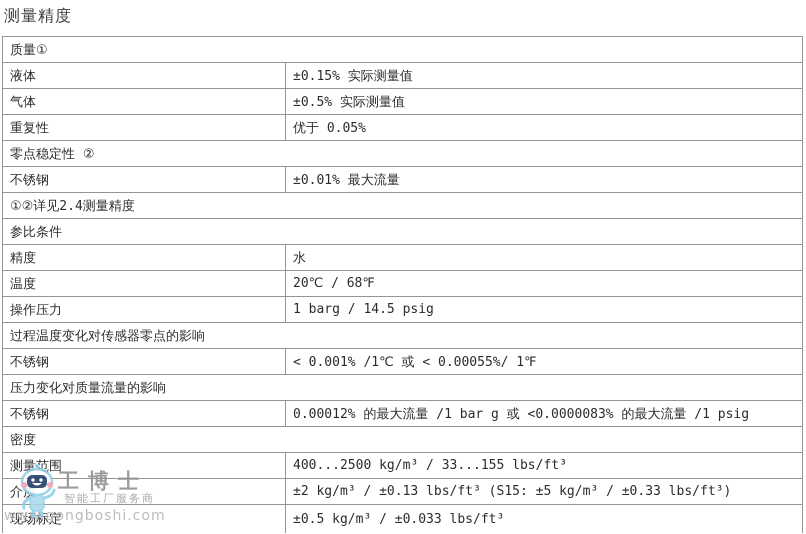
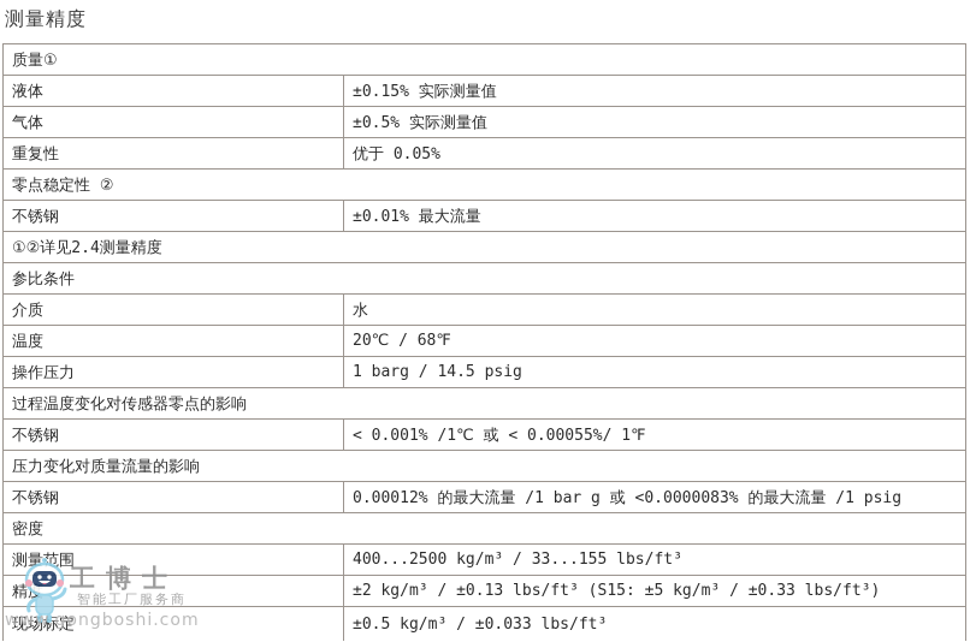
  测量精度
  质量①
  液体
  ±0.15% 实际测量值
  气体
  ±0.5% 实际测量值
  重复性
  优于 0.05%
  零点稳定性 ②
  不锈钢
  ±0.01% 最大流量
  ①②详见2.4测量精度
  参比条件
- 精度
+ 介质
  水
  温度
  20℃ / 68℉
  操作压力
  1 barg / 14.5 psig
  过程温度变化对传感器零点的影响
  不锈钢
  < 0.001% /1℃ 或 < 0.00055%/ 1℉
  压力变化对质量流量的影响
  不锈钢
  0.00012% 的最大流量 /1 bar g 或 <0.0000083% 的最大流量 /1 psig
  密度
  测量范围
  400...2500 kg/m³ / 33...155 lbs/ft³
- 介质
+ 精度
  ±2 kg/m³ / ±0.13 lbs/ft³ (S15: ±5 kg/m³ / ±0.33 lbs/ft³)
  现场标定
  ±0.5 kg/m³ / ±0.033 lbs/ft³
  工博士
  智能工厂服务商
  www.gongboshi.com
